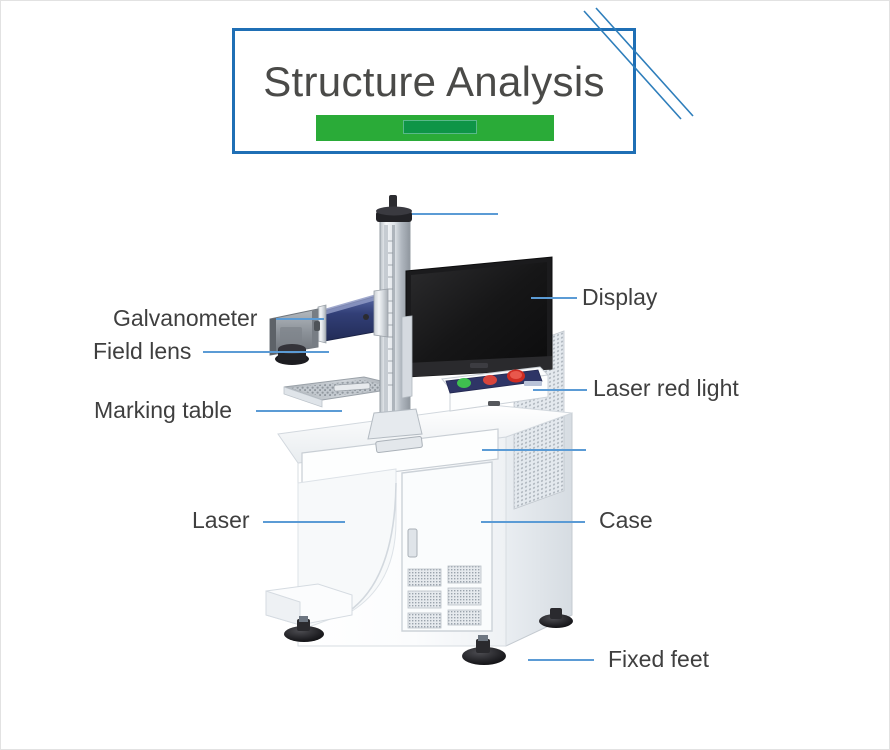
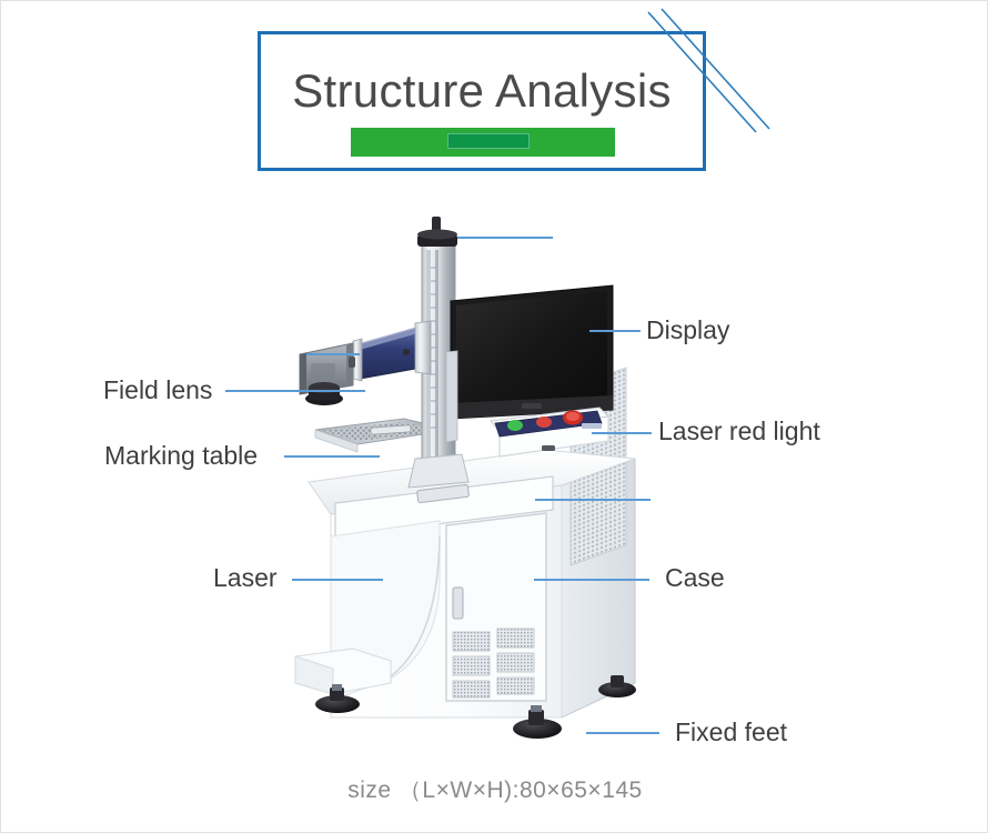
  Structure Analysis
  Display
- Galvanometer
  Field lens
  Marking table
  Laser red light
  Laser
  Case
  Fixed feet
+ size （L×W×H):80×65×145
